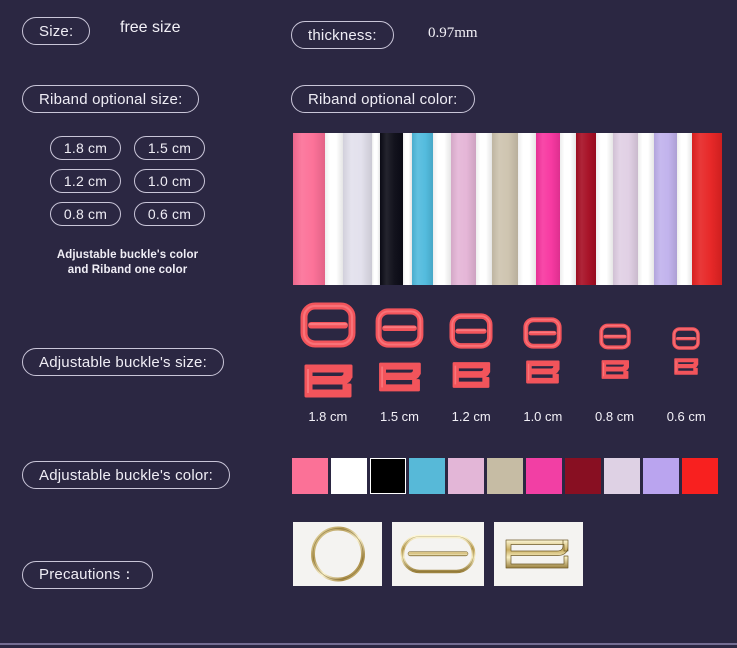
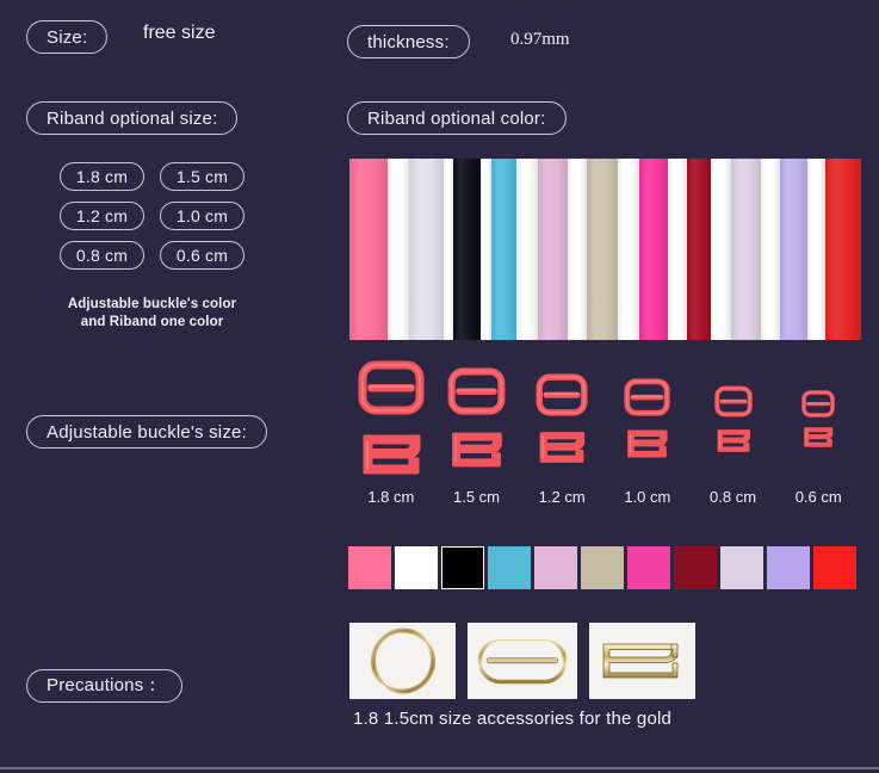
  Size:
  free size
  thickness:
  0.97mm
  Riband optional size:
  Riband optional color:
  1.8 cm
  1.5 cm
  1.2 cm
  1.0 cm
  0.8 cm
  0.6 cm
  Adjustable buckle's color
  and Riband one color
  Adjustable buckle's size:
  1.8 cm
  1.5 cm
  1.2 cm
  1.0 cm
  0.8 cm
  0.6 cm
- Adjustable buckle's color:
  Precautions：
+ 1.8 1.5cm size accessories for the gold
